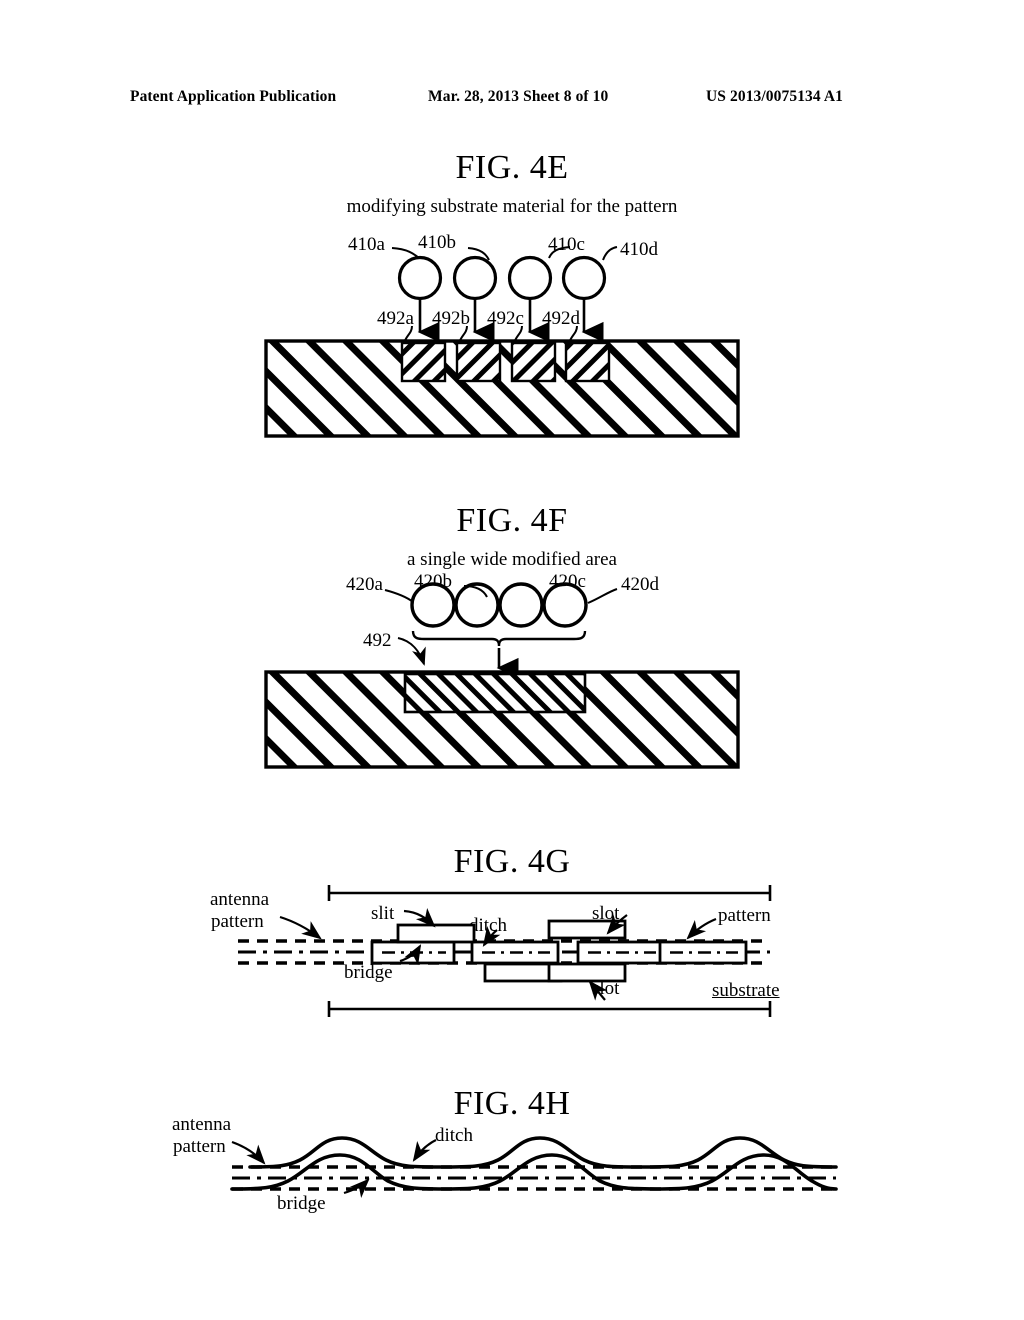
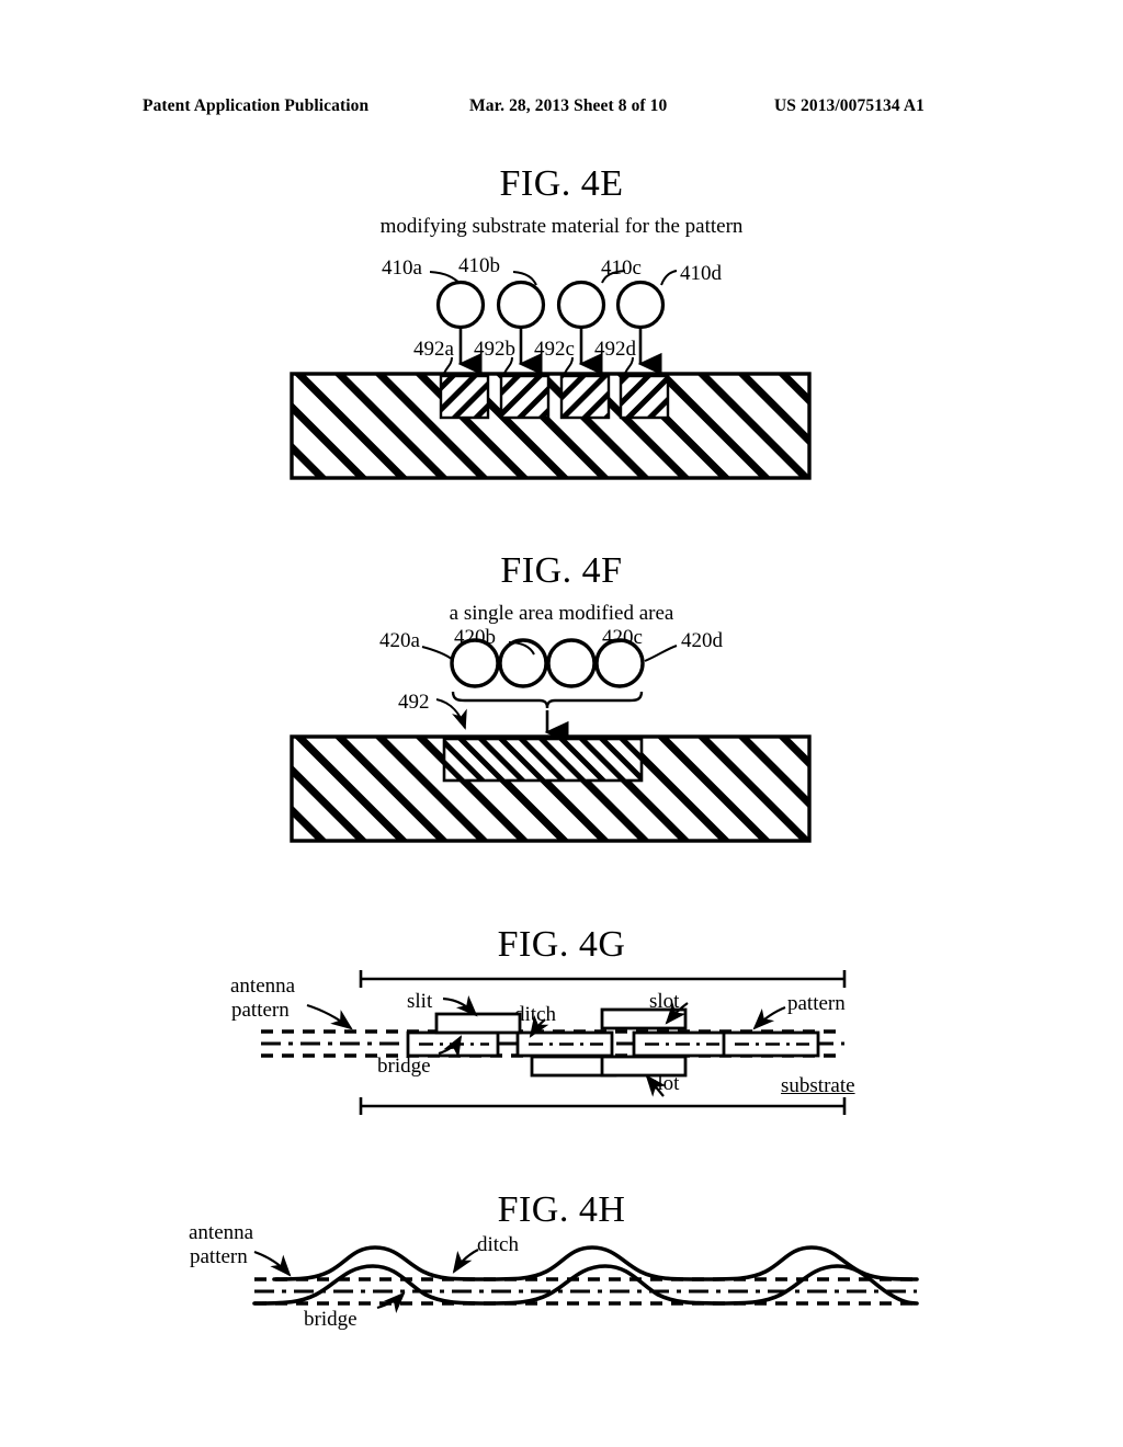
  Patent Application Publication
  Mar. 28, 2013 Sheet 8 of 10
  US 2013/0075134 A1
  FIG. 4E
  modifying substrate material for the pattern
  410a
  410b
  410c
  410d
  492a
  492b
  492c
  492d
  FIG. 4F
- a single wide modified area
+ a single area modified area
  420a
  420b
  420c
  420d
  492
  FIG. 4G
  antenna
  pattern
  slit
  itch
  slot
  pattern
  bridge
  lot
  substrate
  FIG. 4H
  antenna
  pattern
  ditch
  bridge
